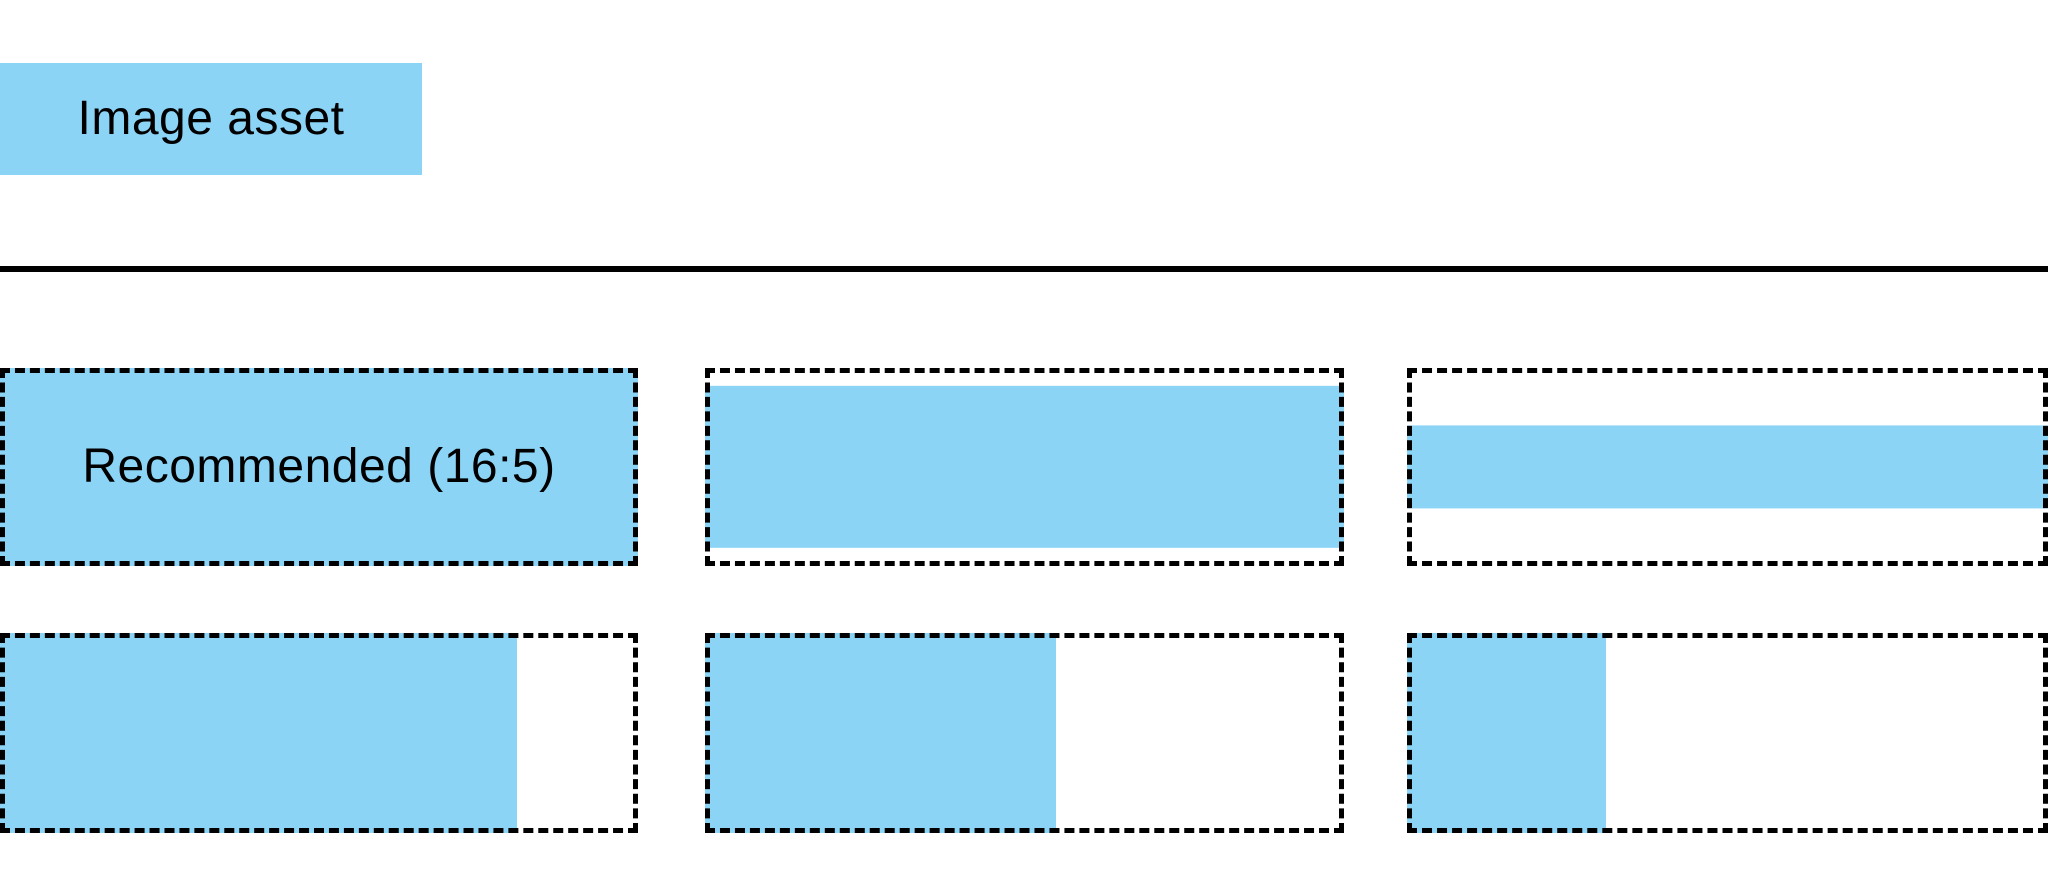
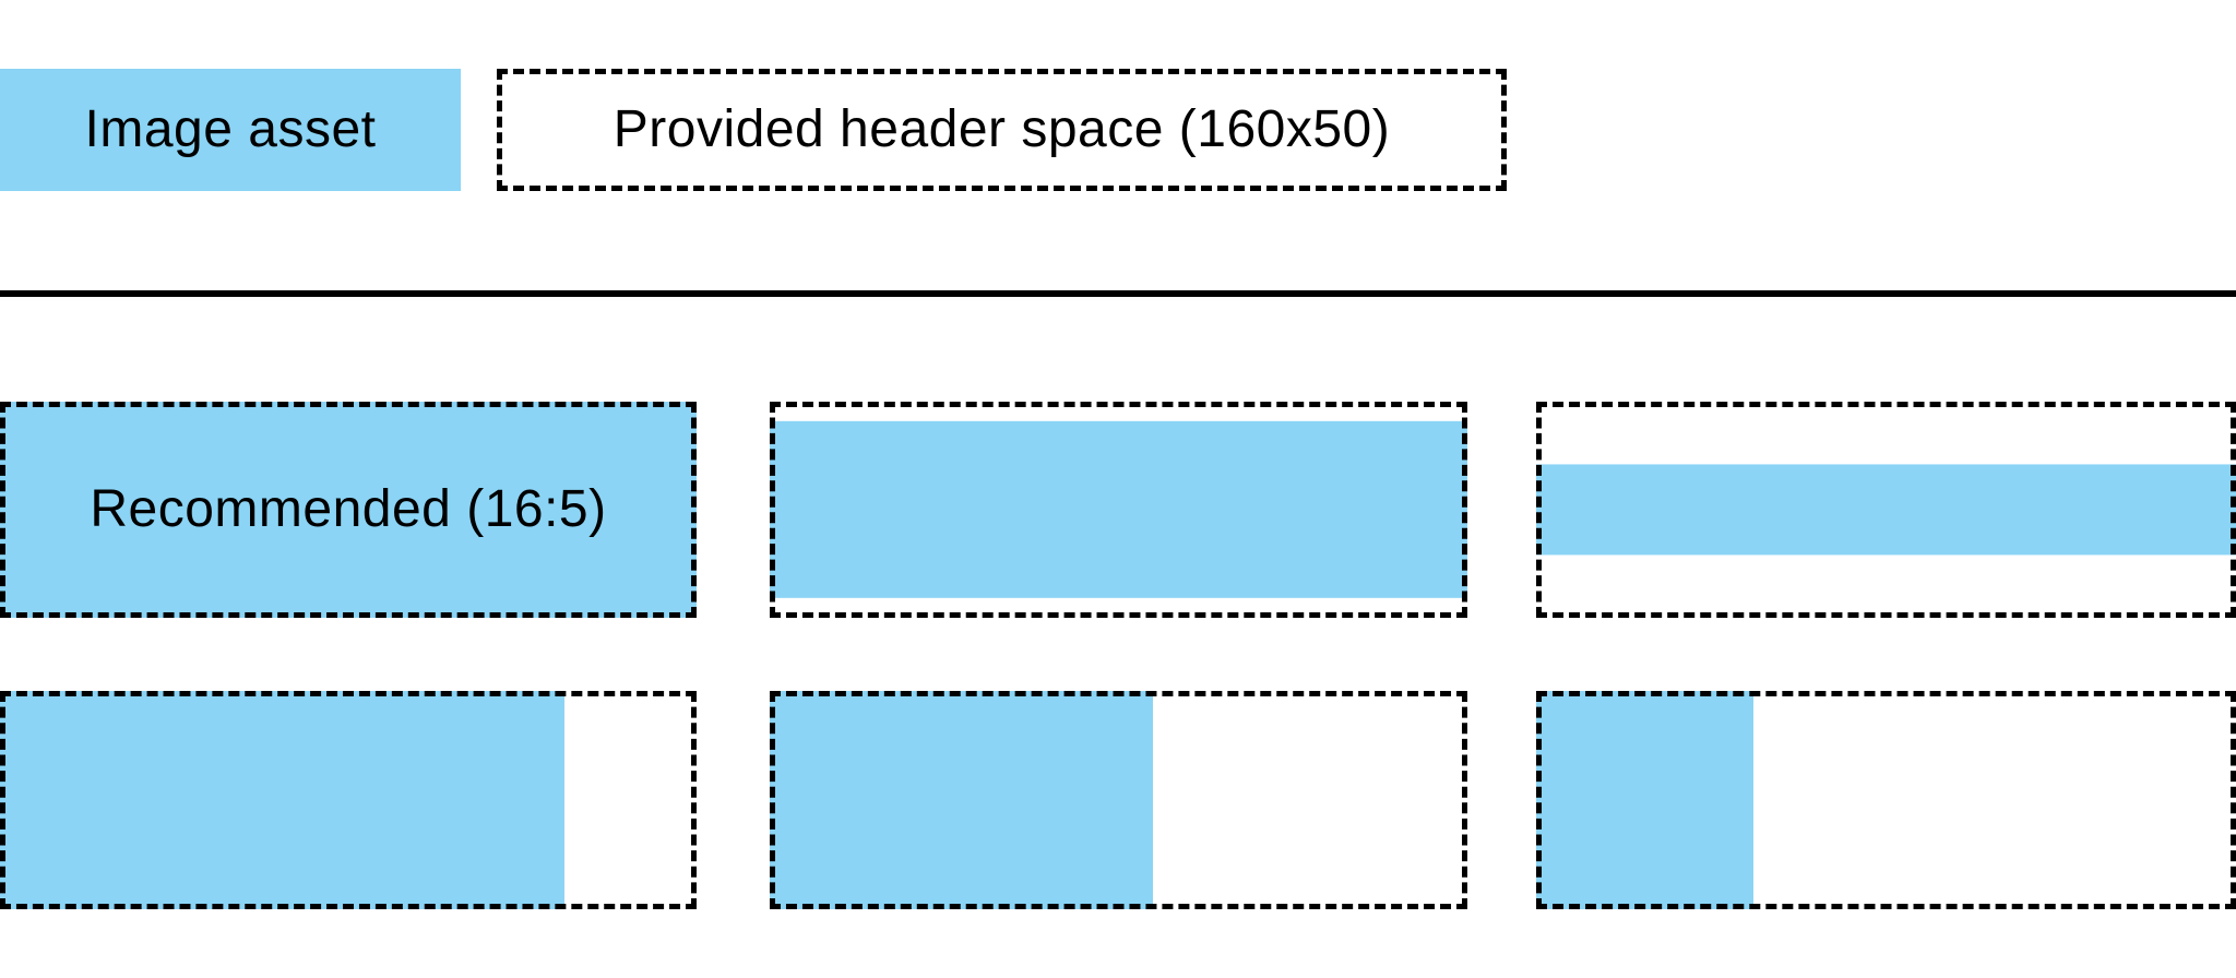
  Image asset
+ Provided header space (160x50)
  Recommended (16:5)
